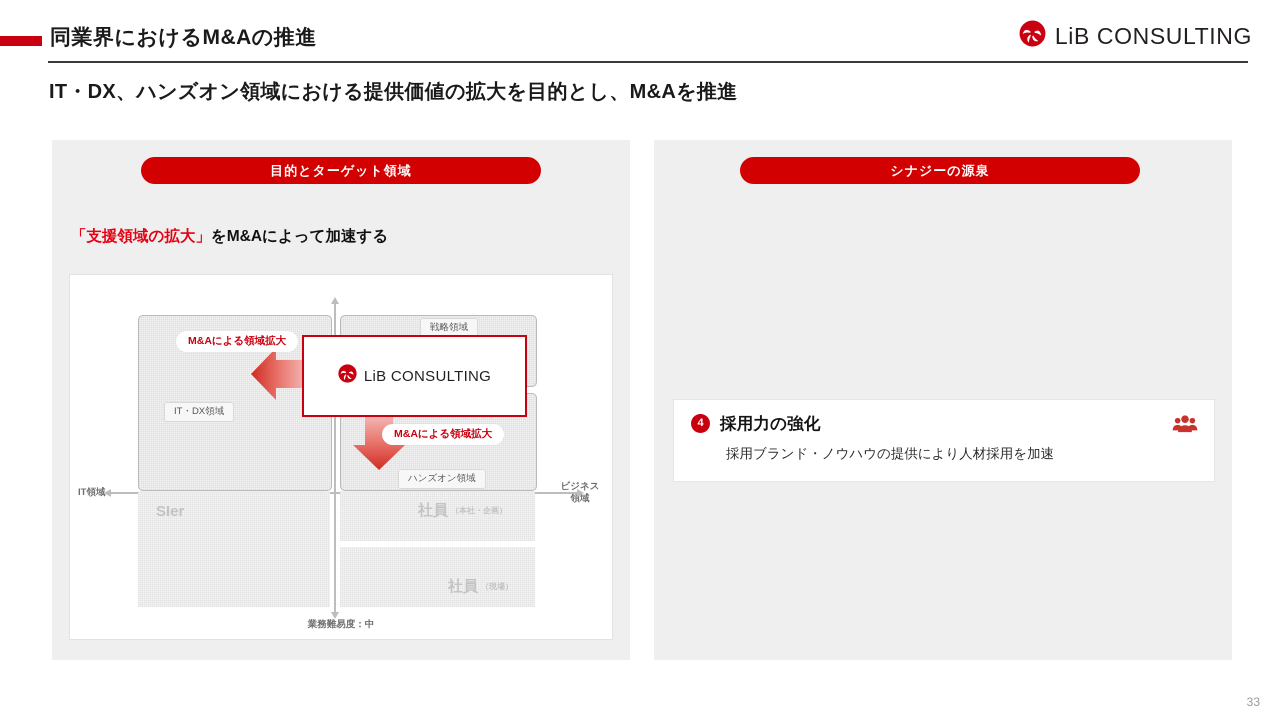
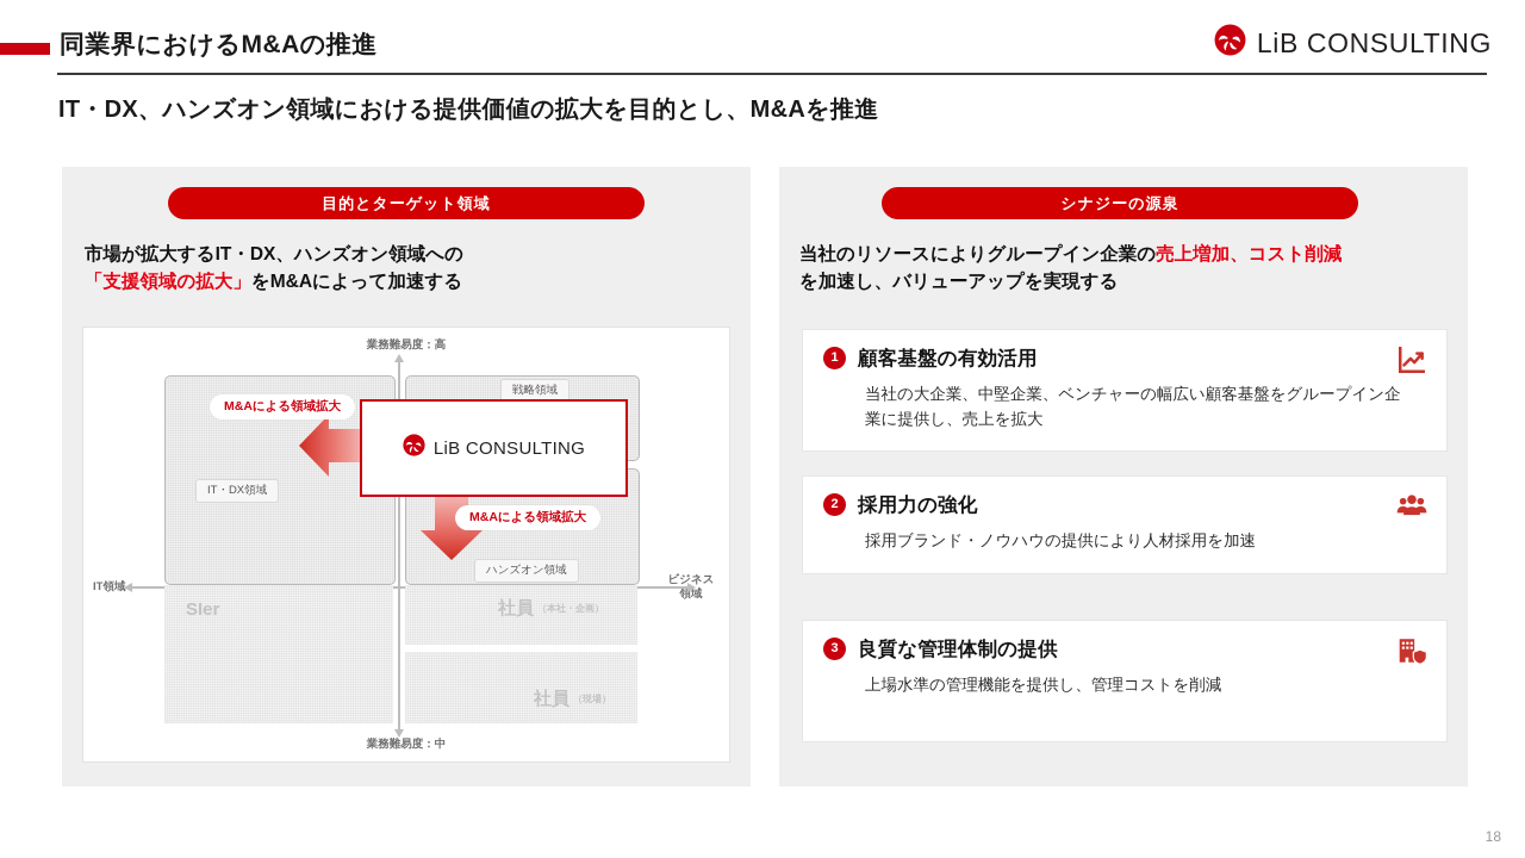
  同業界におけるM&Aの推進
  LiB CONSULTING
  IT・DX、ハンズオン領域における提供価値の拡大を目的とし、M&Aを推進
  目的とターゲット領域
+ 市場が拡大するIT・DX、ハンズオン領域への
  「支援領域の拡大」をM&Aによって加速する
+ 業務難易度：高
  業務難易度：中
  IT領域
  ビジネス
  領域
  IT・DX領域
  戦略領域
  ハンズオン領域
  SIer
  社員 （本社・企画）
  社員 （現場）
  M&Aによる領域拡大
  M&Aによる領域拡大
  LiB CONSULTING
  シナジーの源泉
+ 当社のリソースによりグループイン企業の売上増加、コスト削減
+ を加速し、バリューアップを実現する
+ 1
+ 顧客基盤の有効活用
+ 当社の大企業、中堅企業、ベンチャーの幅広い顧客基盤をグループイン企業に提供し、売上を拡大
- 4
+ 2
  採用力の強化
  採用ブランド・ノウハウの提供により人材採用を加速
+ 3
+ 良質な管理体制の提供
+ 上場水準の管理機能を提供し、管理コストを削減
- 33
+ 18
